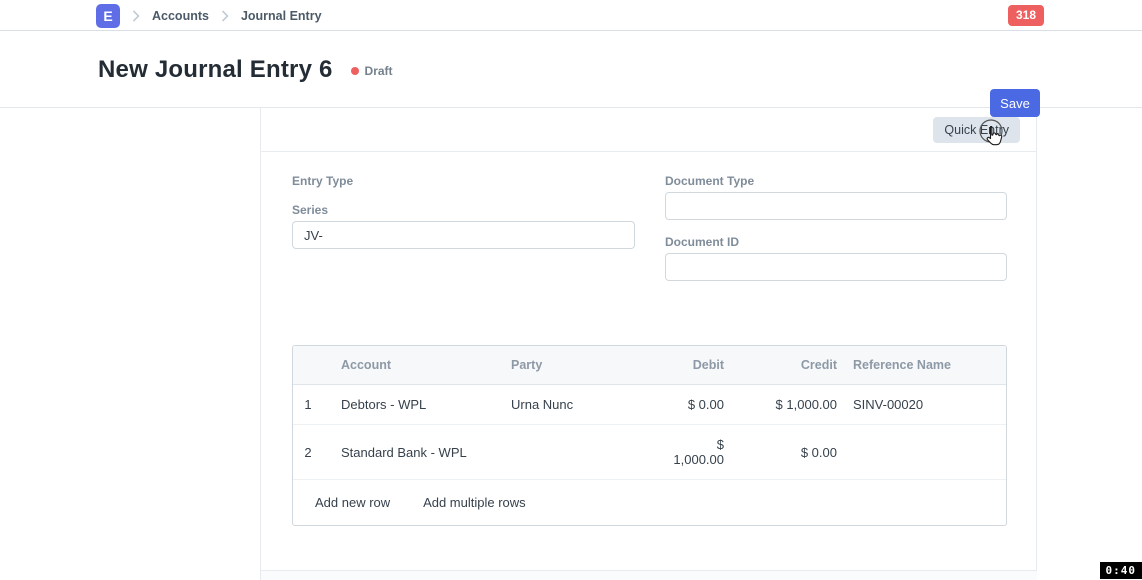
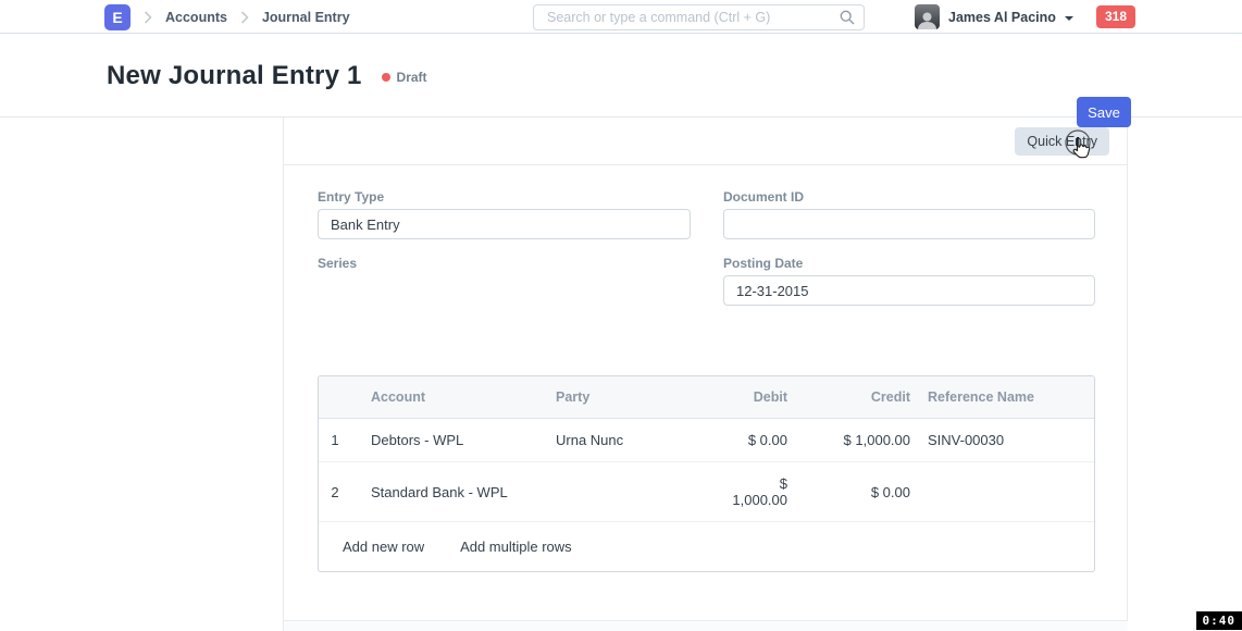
  E
  Accounts
  Journal Entry
+ Search or type a command (Ctrl + G)
+ James Al Pacino
  318
- New Journal Entry 6
+ New Journal Entry 1
  Draft
  Save
  Quick Etry
  Entry Type
+ Bank Entry
  Series
- JV-
- Document Type
  Document ID
+ Posting Date
+ 12-31-2015
  	Account	Party	Debit	Credit	Reference Name
- 1	Debtors - WPL	Urna Nunc	$ 0.00	$ 1,000.00	SINV-00020
+ 1	Debtors - WPL	Urna Nunc	$ 0.00	$ 1,000.00	SINV-00030
  2	Standard Bank - WPL		$ 1,000.00	$ 0.00
  Add new row Add multiple rows
  0:40
